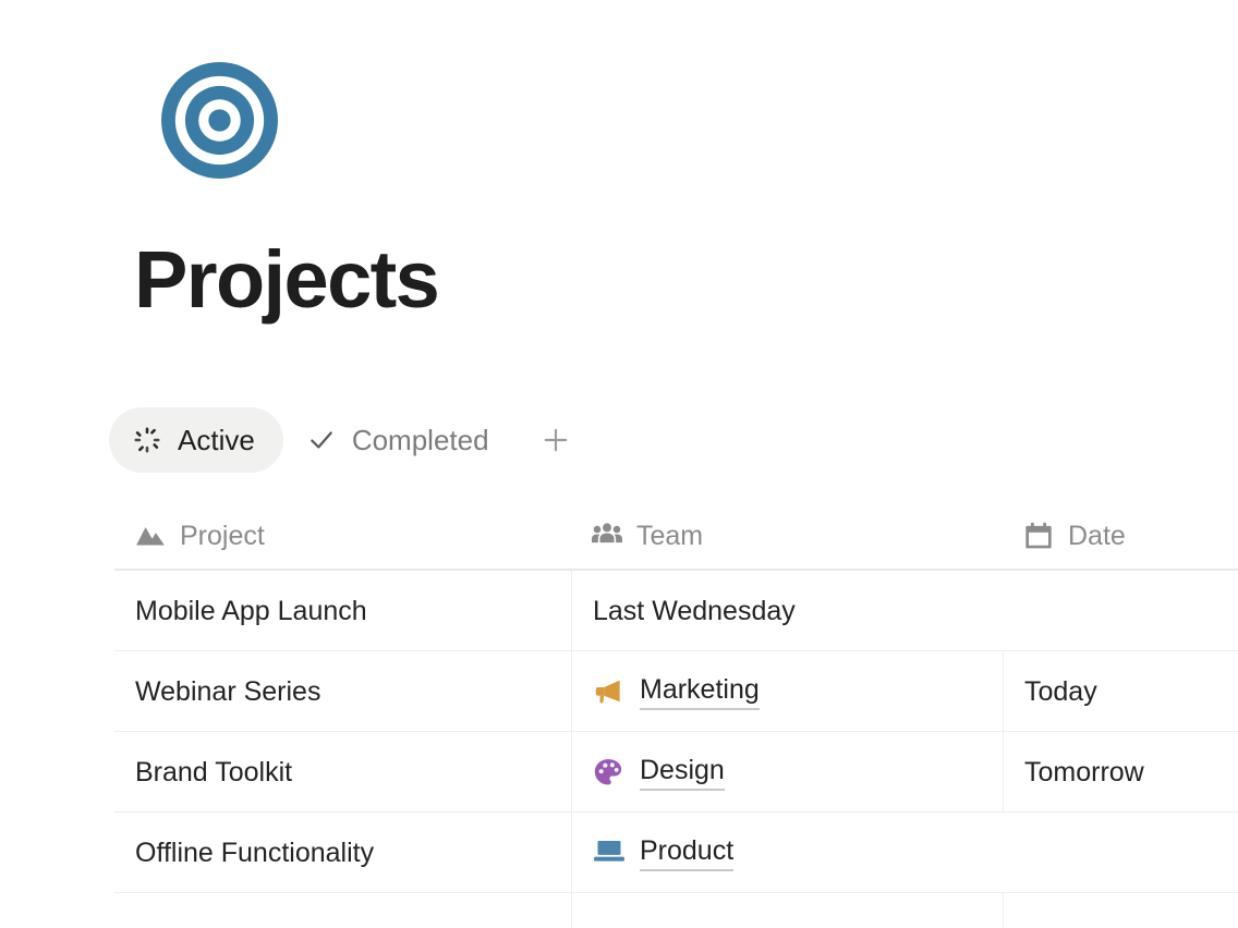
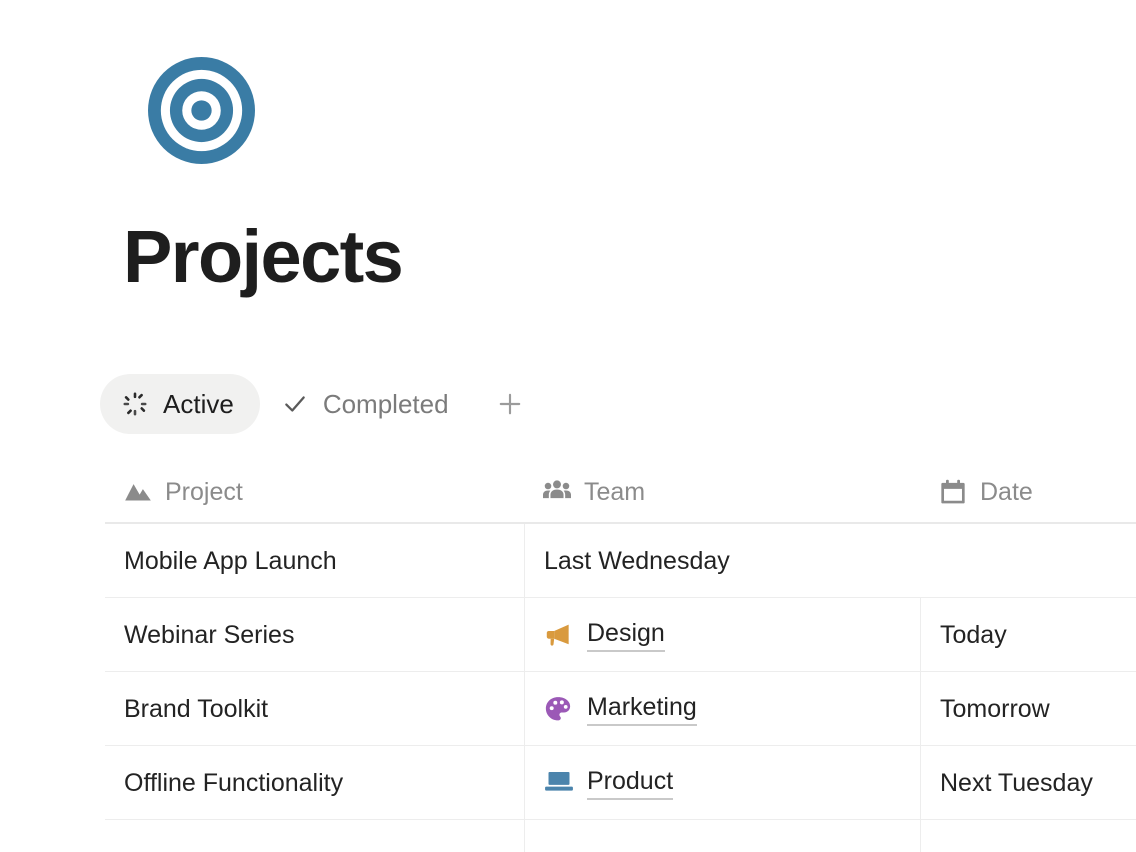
  Projects
  Active
  Completed
  Project
  Team
  Date
  Mobile App Launch
  Last Wednesday
  Webinar Series
- Marketing
+ Design
  Today
  Brand Toolkit
- Design
+ Marketing
  Tomorrow
  Offline Functionality
  Product
+ Next Tuesday
